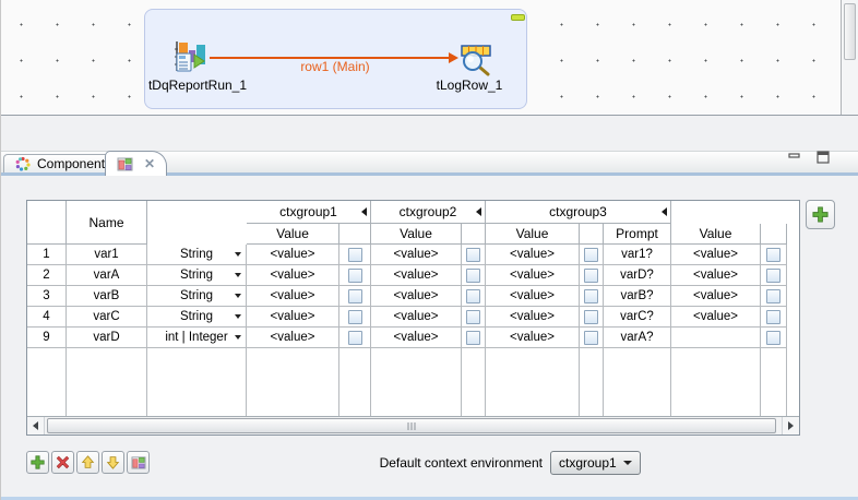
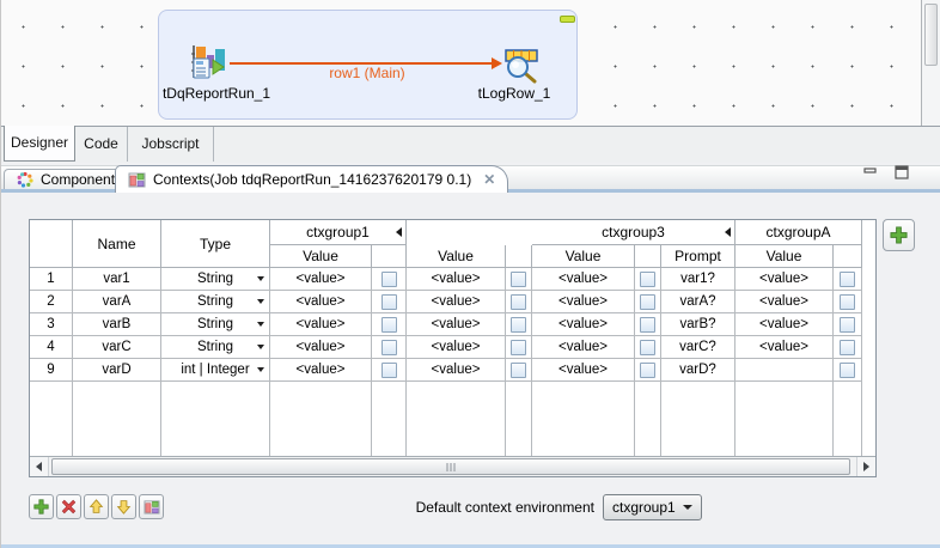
  tDqReportRun_1
  row1 (Main)
  tLogRow_1
+ Designer
+ Code
+ Jobscript
  Component
+ Contexts(Job tdqReportRun_1416237620179 0.1)
  ✕
  Name
+ Type
  ctxgroup1
  Value
- ctxgroup2
  Value
  ctxgroup3
  Value
  Prompt
+ ctxgroupA
  Value
  1
  var1
  String
  <value>
  <value>
  <value>
  var1?
  <value>
  2
  varA
  String
  <value>
  <value>
  <value>
- varD?
+ varA?
  <value>
  3
  varB
  String
  <value>
  <value>
  <value>
  varB?
  <value>
  4
  varC
  String
  <value>
  <value>
  <value>
  varC?
  <value>
  9
  varD
  int | Integer
  <value>
  <value>
  <value>
- varA?
+ varD?
  Default context environment
  ctxgroup1
